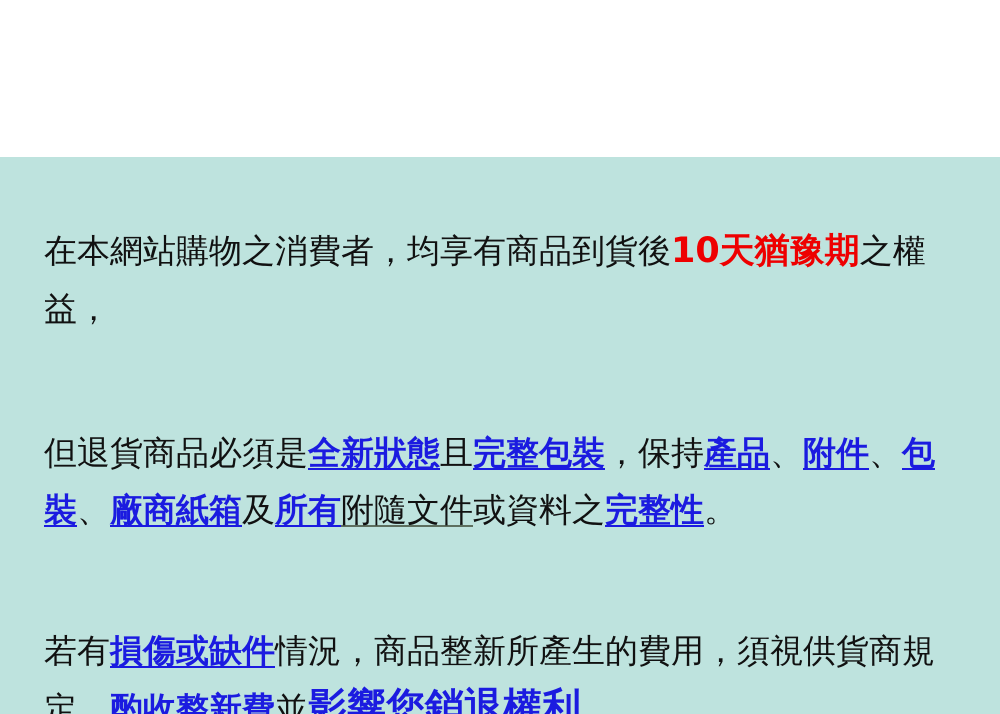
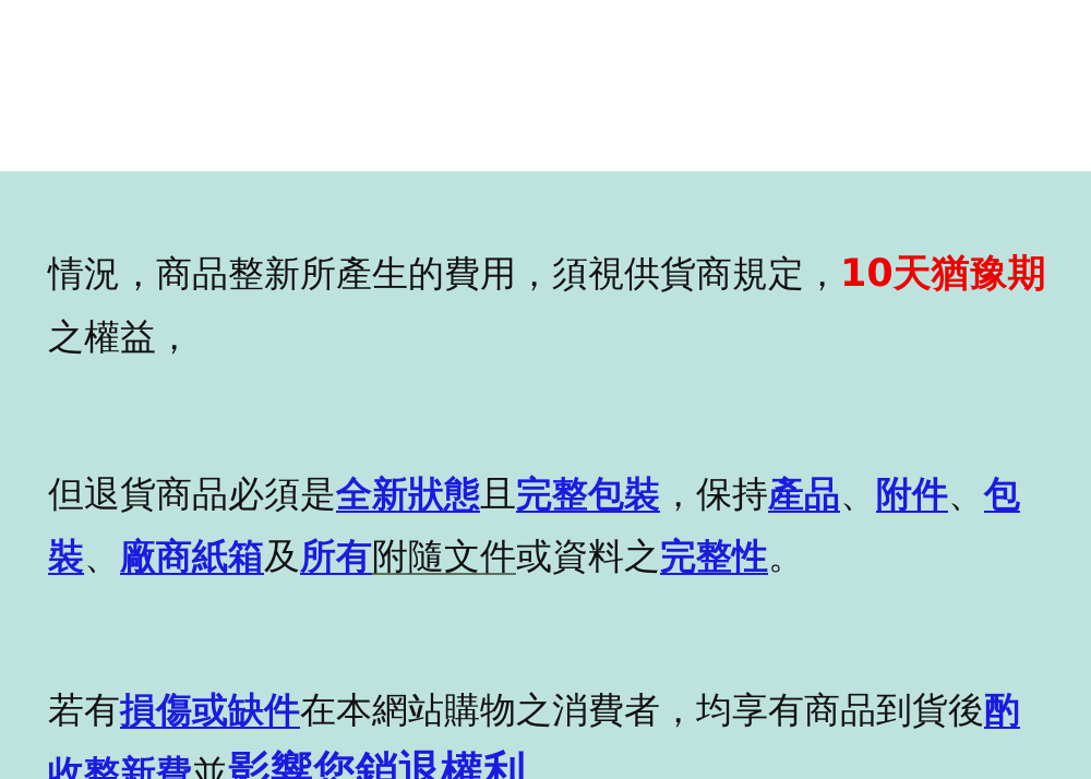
- 在本網站購物之消費者，均享有商品到貨後10天猶豫期之權益，
+ 情況，商品整新所產生的費用，須視供貨商規定，10天猶豫期之權益，
  但退貨商品必須是全新狀態且完整包裝，保持產品、附件、包裝、廠商紙箱及所有附隨文件或資料之完整性。
- 若有損傷或缺件情況，商品整新所產生的費用，須視供貨商規定，酌收整新費並影響您銷退權利
+ 若有損傷或缺件在本網站購物之消費者，均享有商品到貨後酌收整新費並影響您銷退權利
